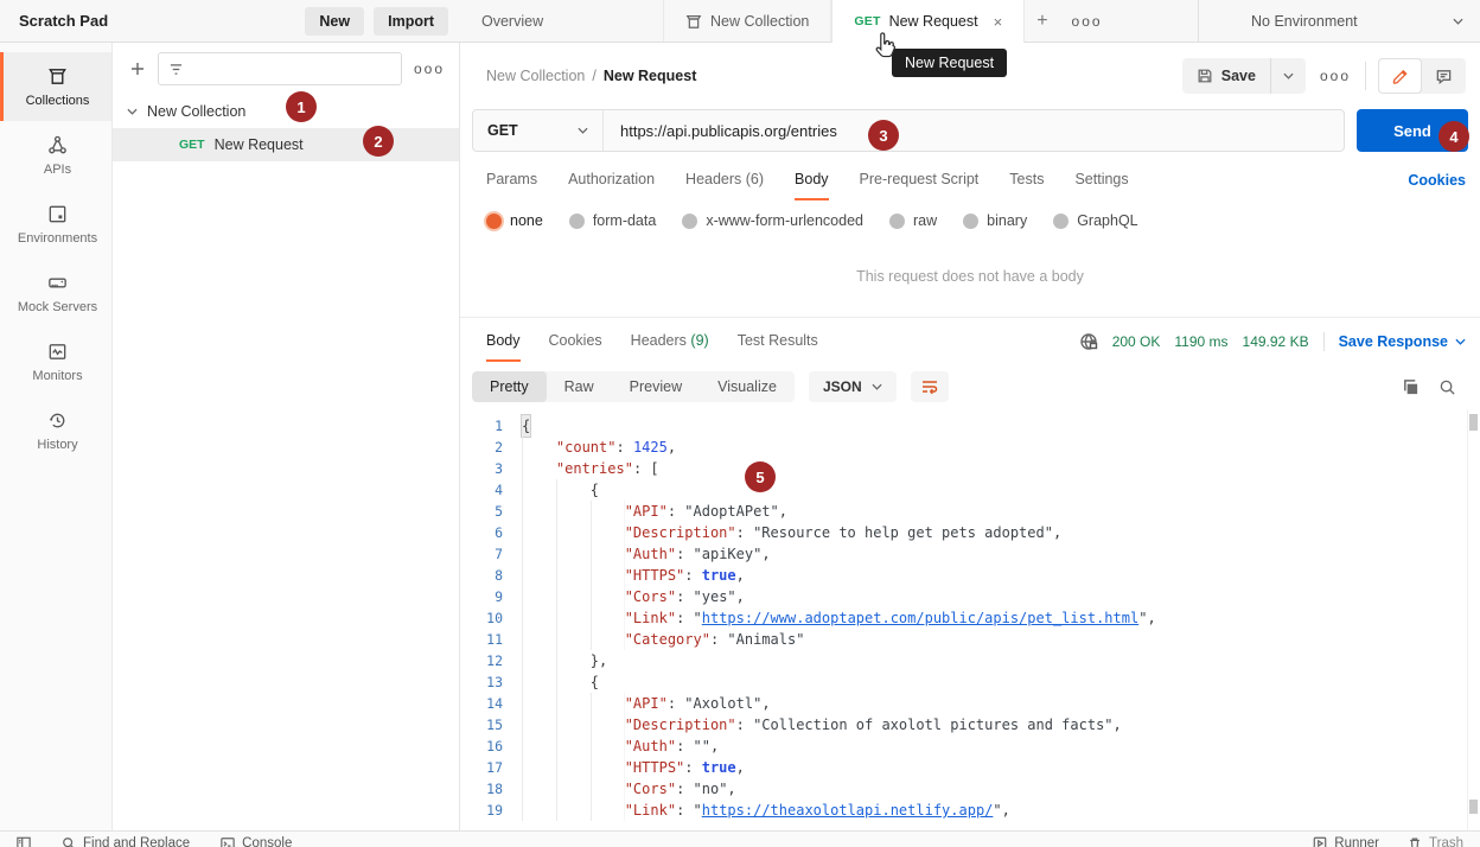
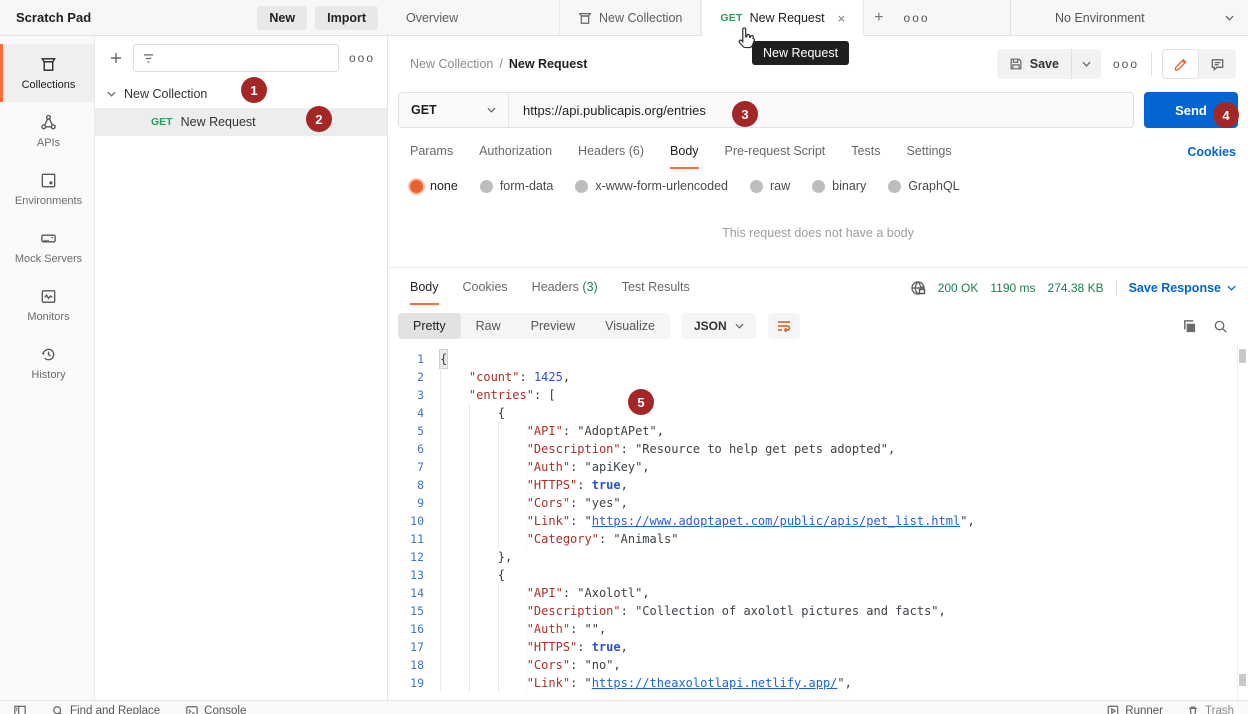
  Scratch Pad
  New
  Import
  Overview
  New Collection
  GET
  New Request
  ×
  +
  ooo
  No Environment
  Collections
  APIs
  Environments
  Mock Servers
  Monitors
  History
  ooo
  New Collection
  GET
  New Request
  New Collection
  /
  New Request
  Save
  ooo
  GET
  https://api.publicapis.org/entries
  Send
  Params
  Authorization
  Headers (6)
  Body
  Pre-request Script
  Tests
  Settings
  Cookies
  none
  form-data
  x-www-form-urlencoded
  raw
  binary
  GraphQL
  This request does not have a body
  Body
  Cookies
- Headers (9)
+ Headers (3)
  Test Results
  200 OK
  1190 ms
- 149.92 KB
+ 274.38 KB
  Save Response
  Pretty
  Raw
  Preview
  Visualize
  JSON
  1
  {
  2
  "count"
  :
  1425
  ,
  3
  "entries"
  : [
  4
  {
  5
  "API"
  :
  "AdoptAPet"
  ,
  6
  "Description"
  :
  "Resource to help get pets adopted"
  ,
  7
  "Auth"
  :
  "apiKey"
  ,
  8
  "HTTPS"
  :
  true
  ,
  9
  "Cors"
  :
  "yes"
  ,
  10
  "Link"
  :
  "
  https://www.adoptapet.com/public/apis/pet_list.html
  "
  ,
  11
  "Category"
  :
  "Animals"
  12
  },
  13
  {
  14
  "API"
  :
  "Axolotl"
  ,
  15
  "Description"
  :
  "Collection of axolotl pictures and facts"
  ,
  16
  "Auth"
  :
  ""
  ,
  17
  "HTTPS"
  :
  true
  ,
  18
  "Cors"
  :
  "no"
  ,
  19
  "Link"
  :
  "
  https://theaxolotlapi.netlify.app/
  "
  ,
  Find and Replace
  Console
  Runner
  Trash
  1
  2
  3
  4
  5
  New Request
